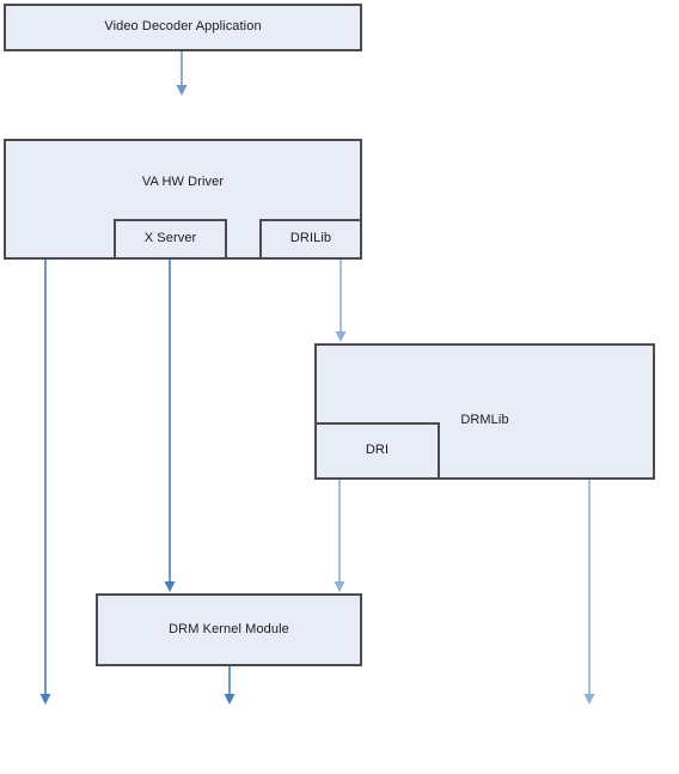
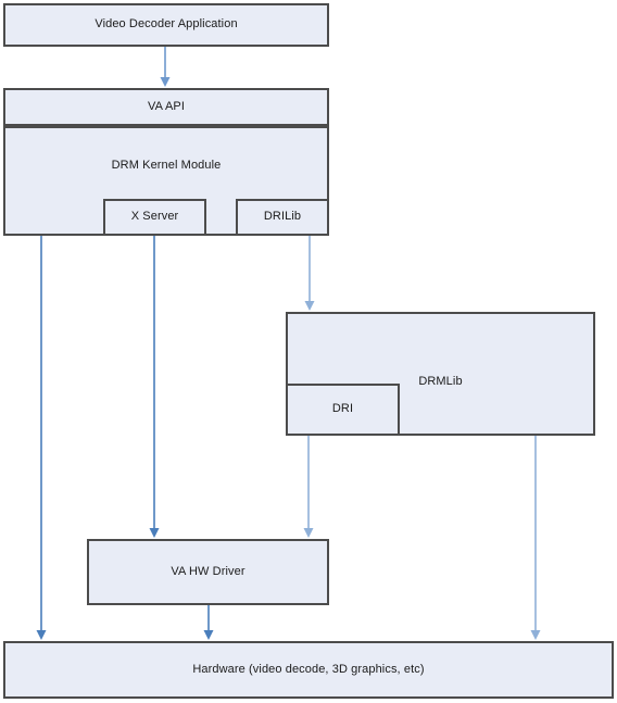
  Video Decoder Application
+ VA API
- VA HW Driver
+ DRM Kernel Module
  X Server
  DRILib
  DRMLib
  DRI
- DRM Kernel Module
+ VA HW Driver
+ Hardware (video decode, 3D graphics, etc)
